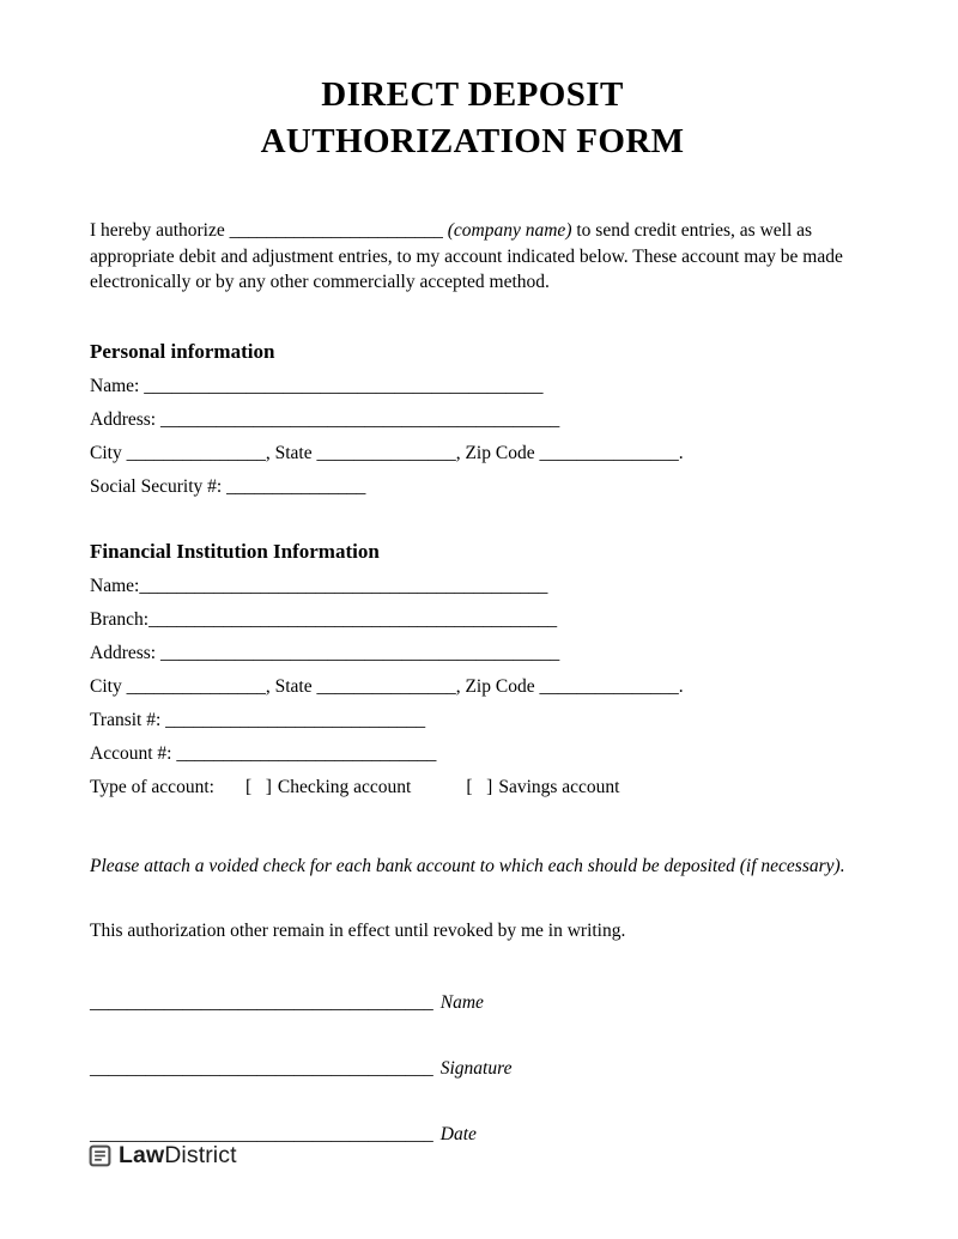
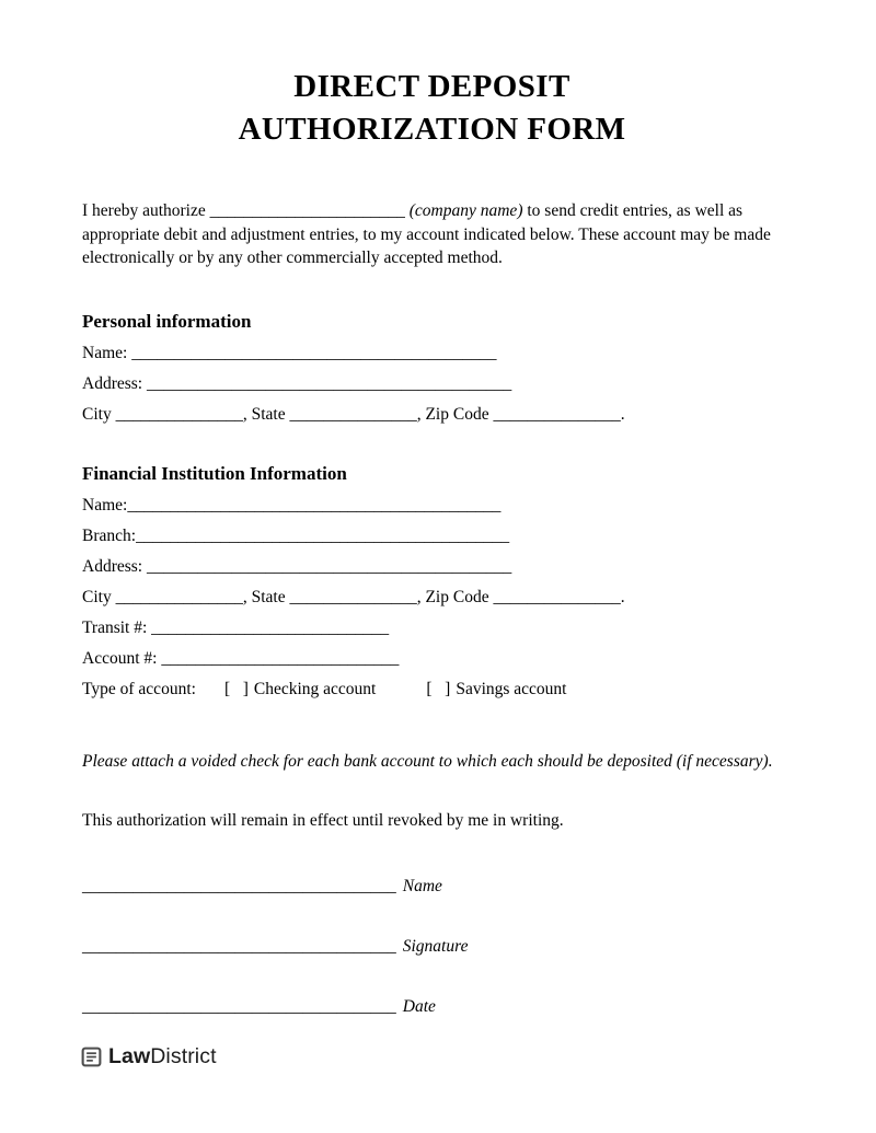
  DIRECT DEPOSIT
  AUTHORIZATION FORM
  I hereby authorize _______________________ (company name) to send credit entries, as well as appropriate debit and adjustment entries, to my account indicated below. These account may be made electronically or by any other commercially accepted method.
  Personal information
  Name: ___________________________________________
  Address: ___________________________________________
  City _______________, State _______________, Zip Code _______________.
- Social Security #: _______________
  Financial Institution Information
  Name:____________________________________________
  Branch:____________________________________________
  Address: ___________________________________________
  City _______________, State _______________, Zip Code _______________.
  Transit #: ____________________________
  Account #: ____________________________
  Type of account: [ ] Checking account [ ] Savings account
  Please attach a voided check for each bank account to which each should be deposited (if necessary).
- This authorization other remain in effect until revoked by me in writing.
+ This authorization will remain in effect until revoked by me in writing.
  _____________________________________ Name
  _____________________________________ Signature
  _____________________________________ Date
  LawDistrict
